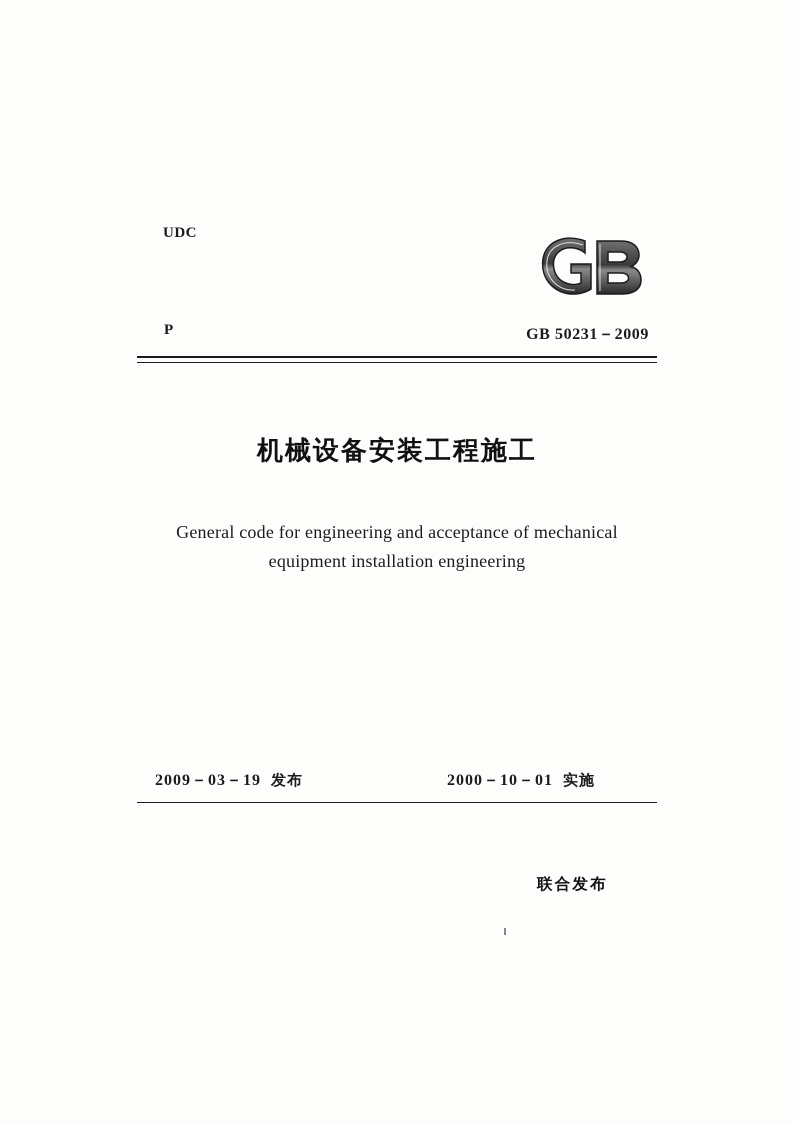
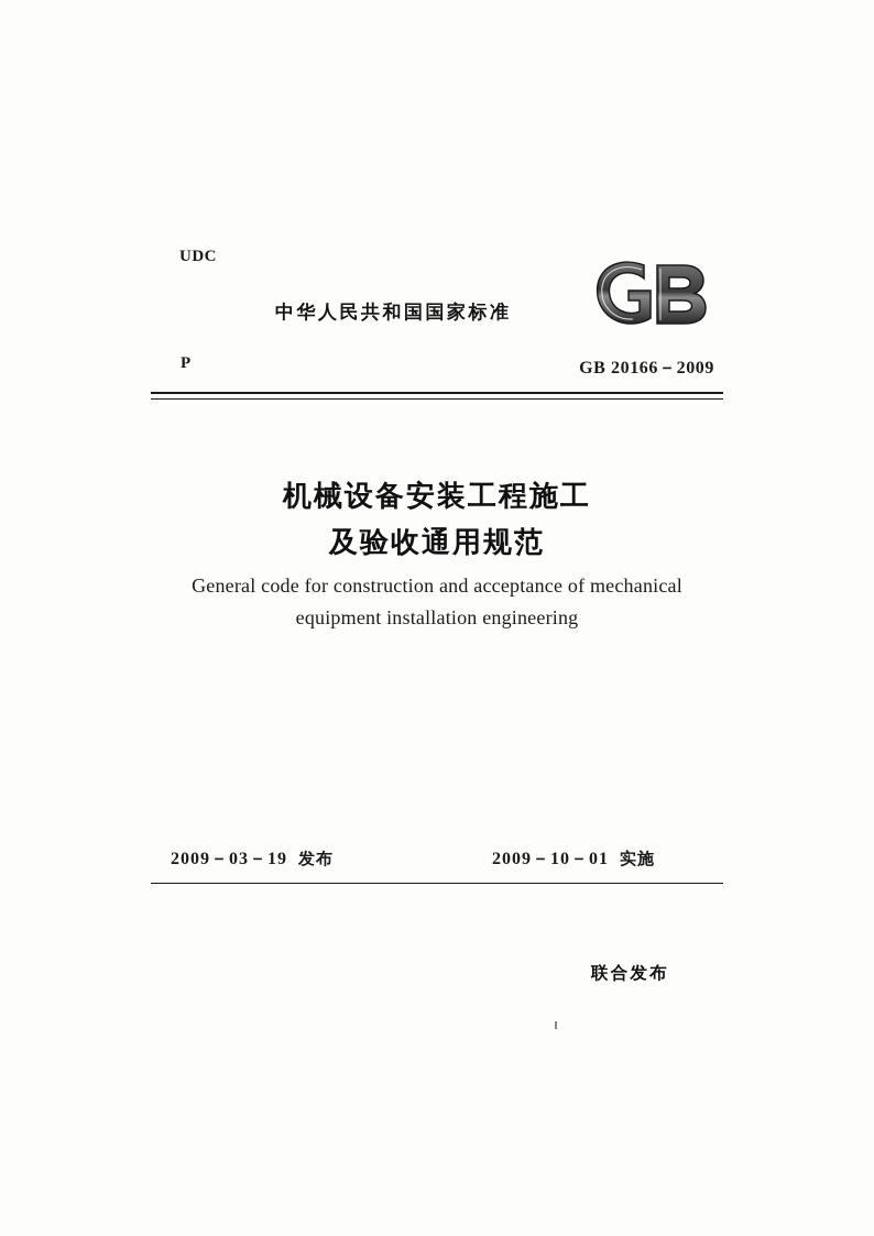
  UDC
+ 中华人民共和国国家标准
  P
- GB 50231－2009
+ GB 20166－2009
  机械设备安装工程施工
+ 及验收通用规范
- General code for engineering and acceptance of mechanical
+ General code for construction and acceptance of mechanical
  equipment installation engineering
  2009－03－19 发布
- 2000－10－01 实施
+ 2009－10－01 实施
  联合发布
